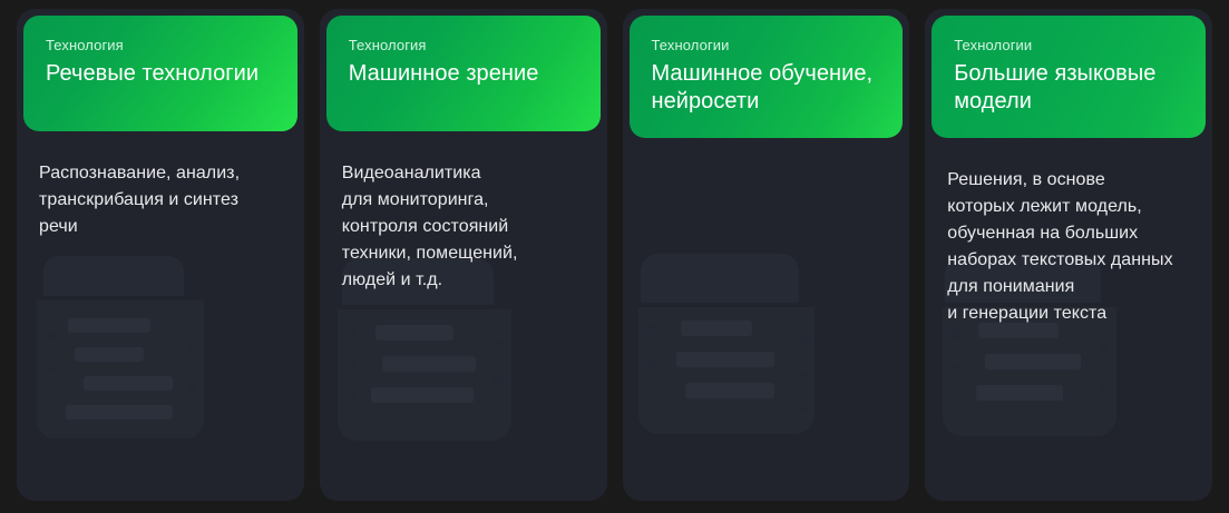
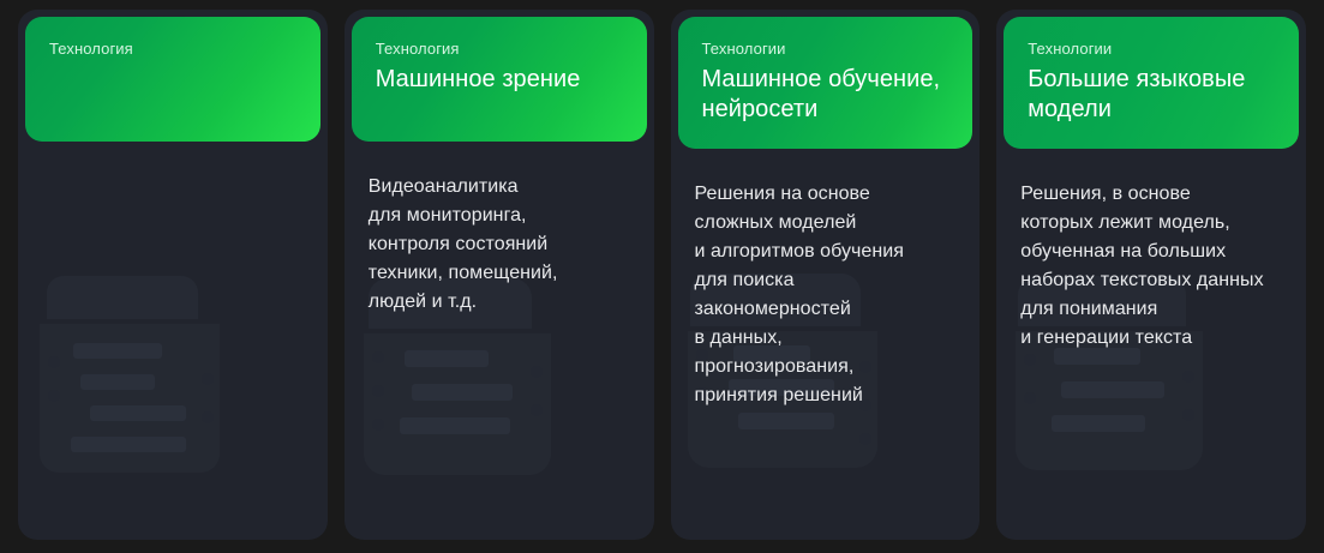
  Технология
- Речевые технологии
- Распознавание, анализ,
- транскрибация и синтез
- речи
  Технология
  Машинное зрение
  Видеоаналитика
  для мониторинга,
  контроля состояний
  техники, помещений,
  людей и т.д.
  Технологии
  Машинное обучение,
  нейросети
+ Решения на основе
+ сложных моделей
+ и алгоритмов обучения
+ для поиска
+ закономерностей
+ в данных,
+ прогнозирования,
+ принятия решений
  Технологии
  Большие языковые
  модели
  Решения, в основе
  которых лежит модель,
  обученная на больших
  наборах текстовых данных
  для понимания
  и генерации текста
